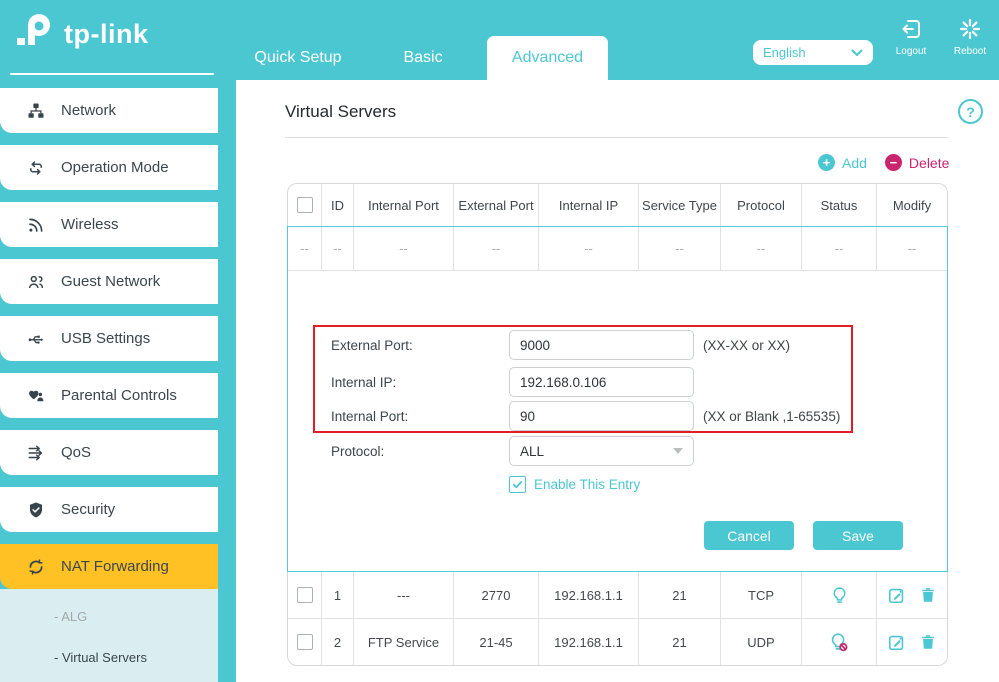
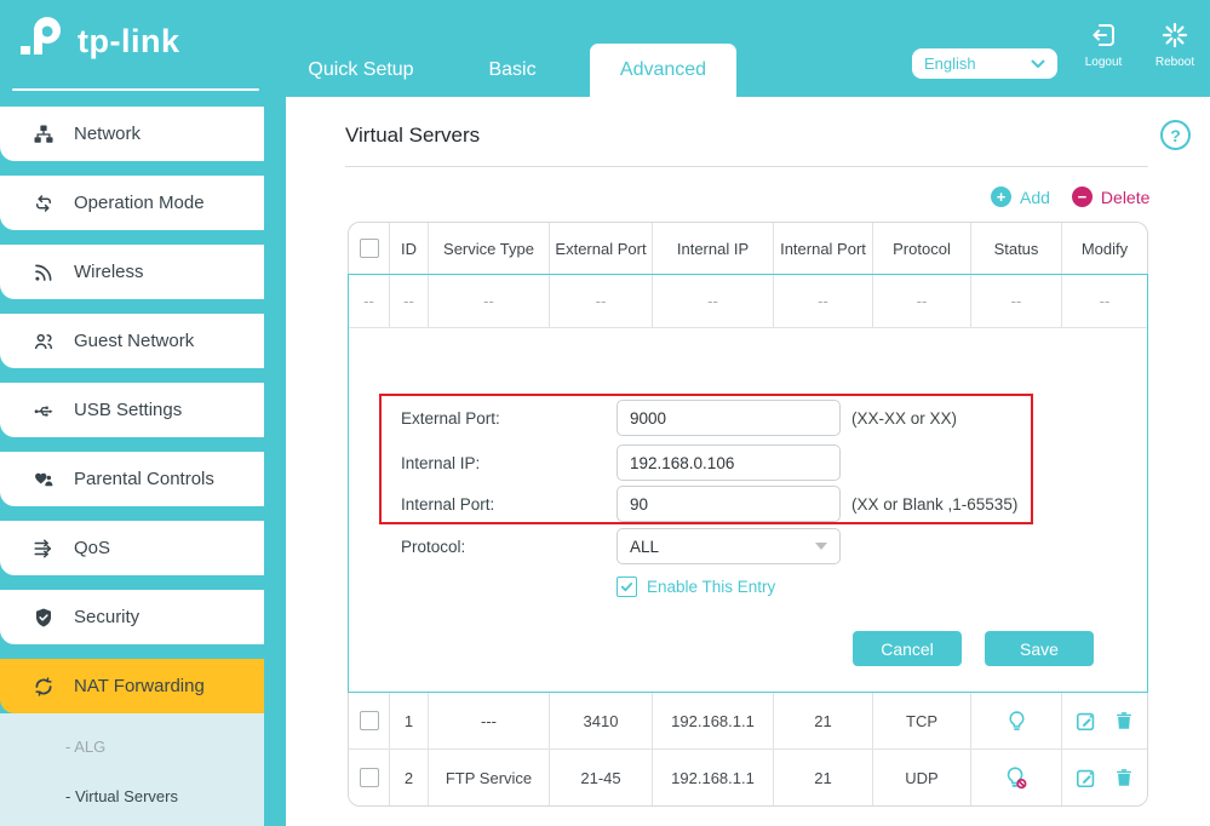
  tp-link
  Quick Setup
  Basic
  Advanced
  English
  Logout
  Reboot
  Network
  Operation Mode
  Wireless
  Guest Network
  USB Settings
  Parental Controls
  QoS
  Security
  NAT Forwarding
  - ALG
  - Virtual Servers
  Virtual Servers
  Add
  Delete
  ID
- Internal Port
+ Service Type
  External Port
  Internal IP
- Service Type
+ Internal Port
  Protocol
  Status
  Modify
  --
  --
  --
  --
  --
  --
  --
  --
  --
  External Port:
  9000
  (XX-XX or XX)
  Internal IP:
  192.168.0.106
  Internal Port:
  90
  (XX or Blank ,1-65535)
  Protocol:
  ALL
  Enable This Entry
  Cancel
  Save
  1
  ---
- 2770
+ 3410
  192.168.1.1
  21
  TCP
  2
  FTP Service
  21-45
  192.168.1.1
  21
  UDP
